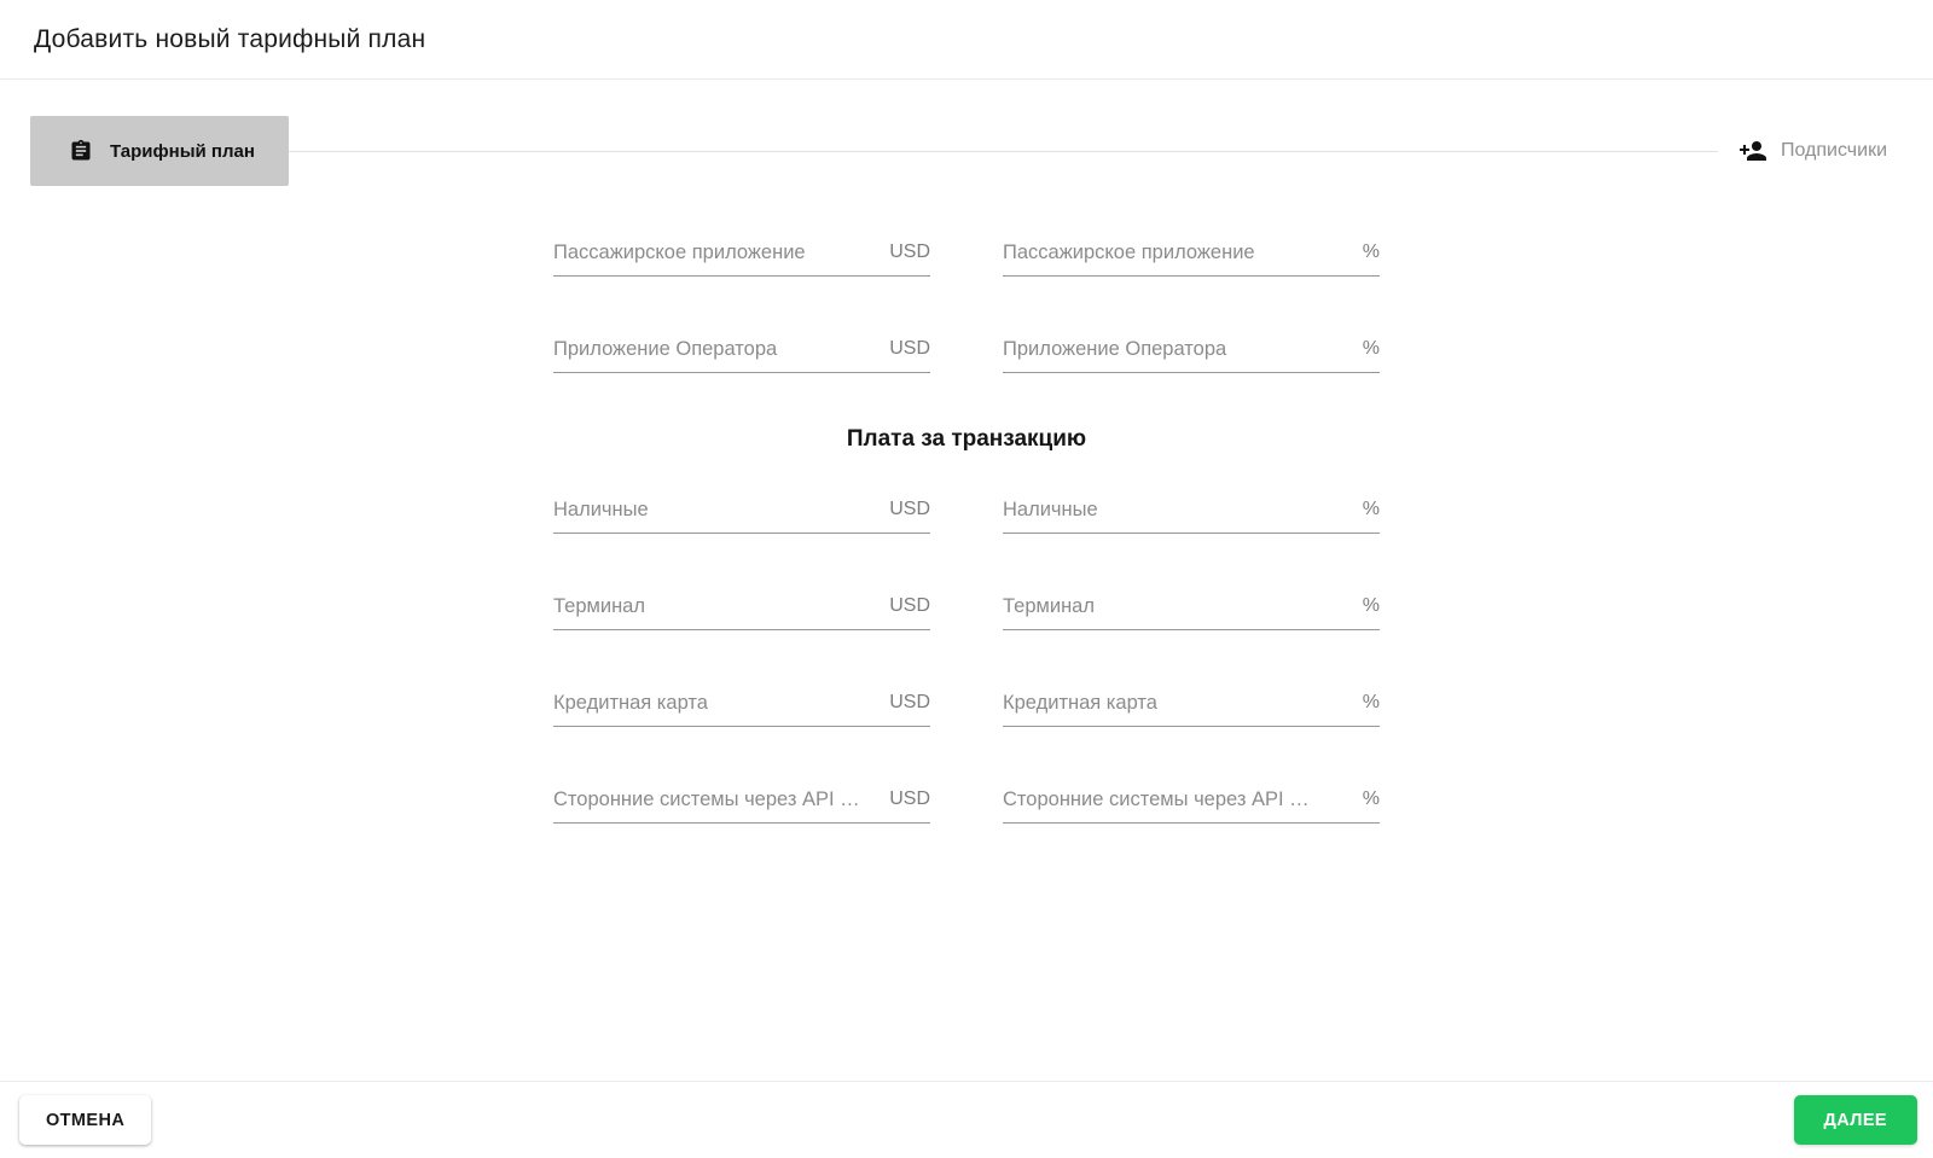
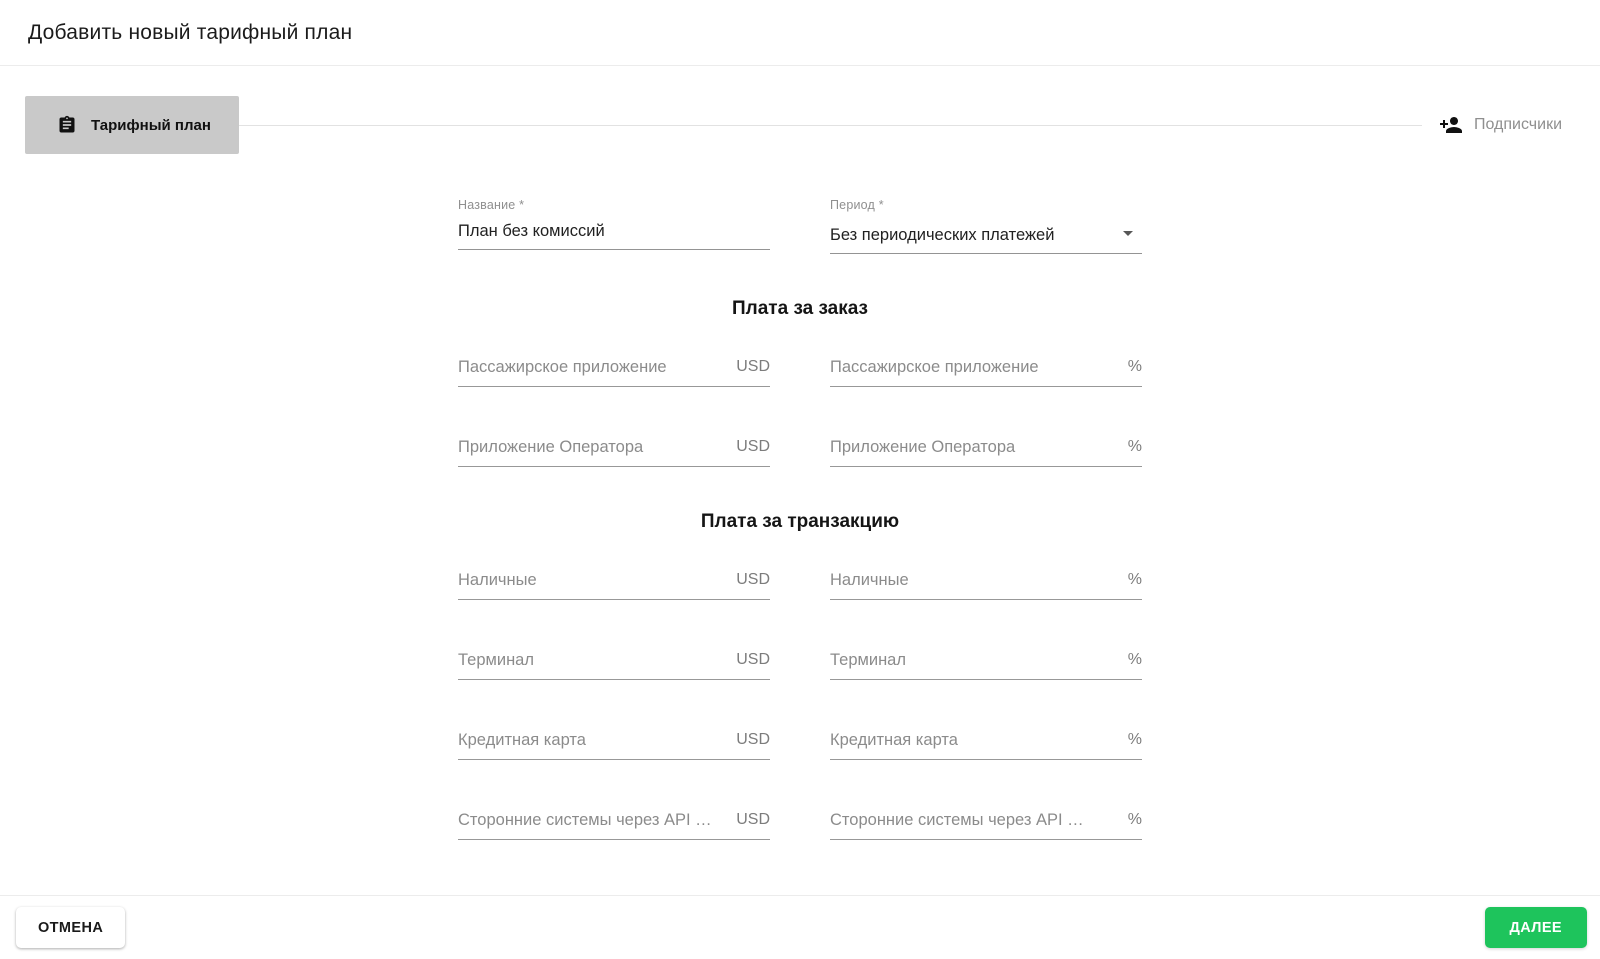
  Добавить новый тарифный план
  Тарифный план
  Подписчики
+ Название *
+ План без комиссий
+ Период *
+ Без периодических платежей
+ Плата за заказ
  Пассажирское приложение
  USD
  Пассажирское приложение
  %
  Приложение Оператора
  USD
  Приложение Оператора
  %
  Плата за транзакцию
  Наличные
  USD
  Наличные
  %
  Терминал
  USD
  Терминал
  %
  Кредитная карта
  USD
  Кредитная карта
  %
  Сторонние системы через API …
  USD
  Сторонние системы через API …
  %
  ОТМЕНА
  ДАЛЕЕ
